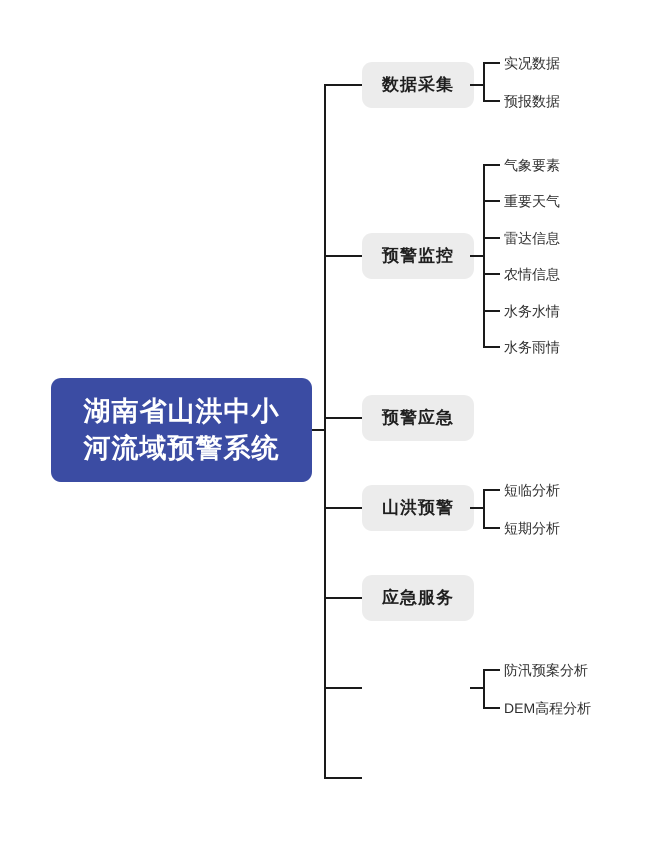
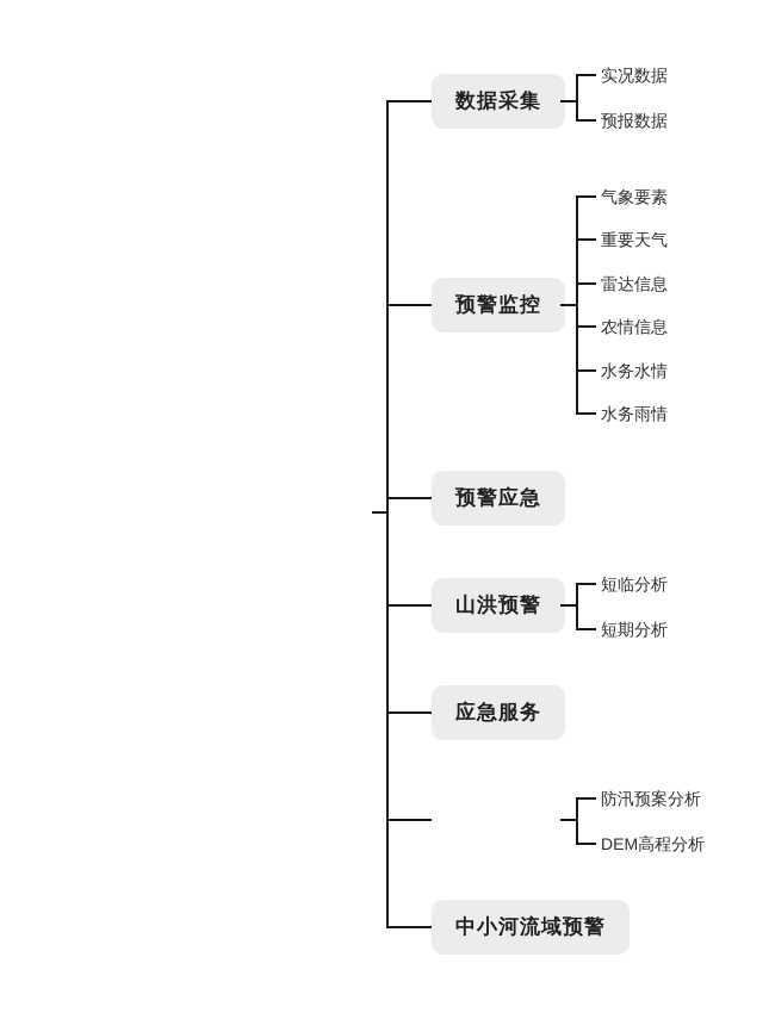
- 湖南省山洪中小
- 河流域预警系统
  数据采集
  预警监控
  预警应急
  山洪预警
  应急服务
+ 中小河流域预警
  实况数据
  预报数据
  气象要素
  重要天气
  雷达信息
  农情信息
  水务水情
  水务雨情
  短临分析
  短期分析
  防汛预案分析
  DEM高程分析
